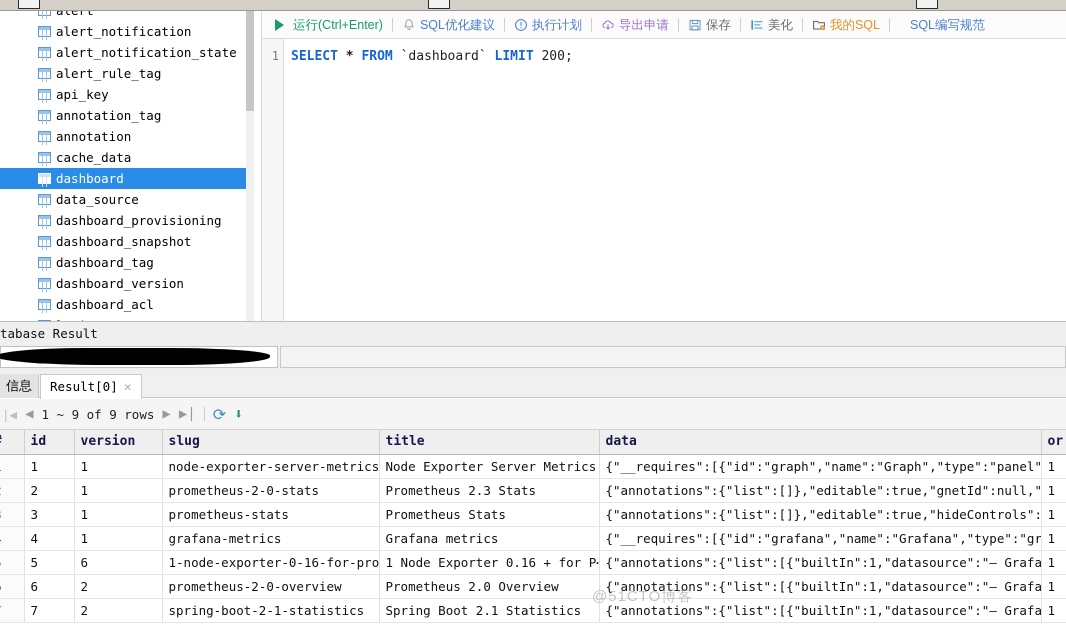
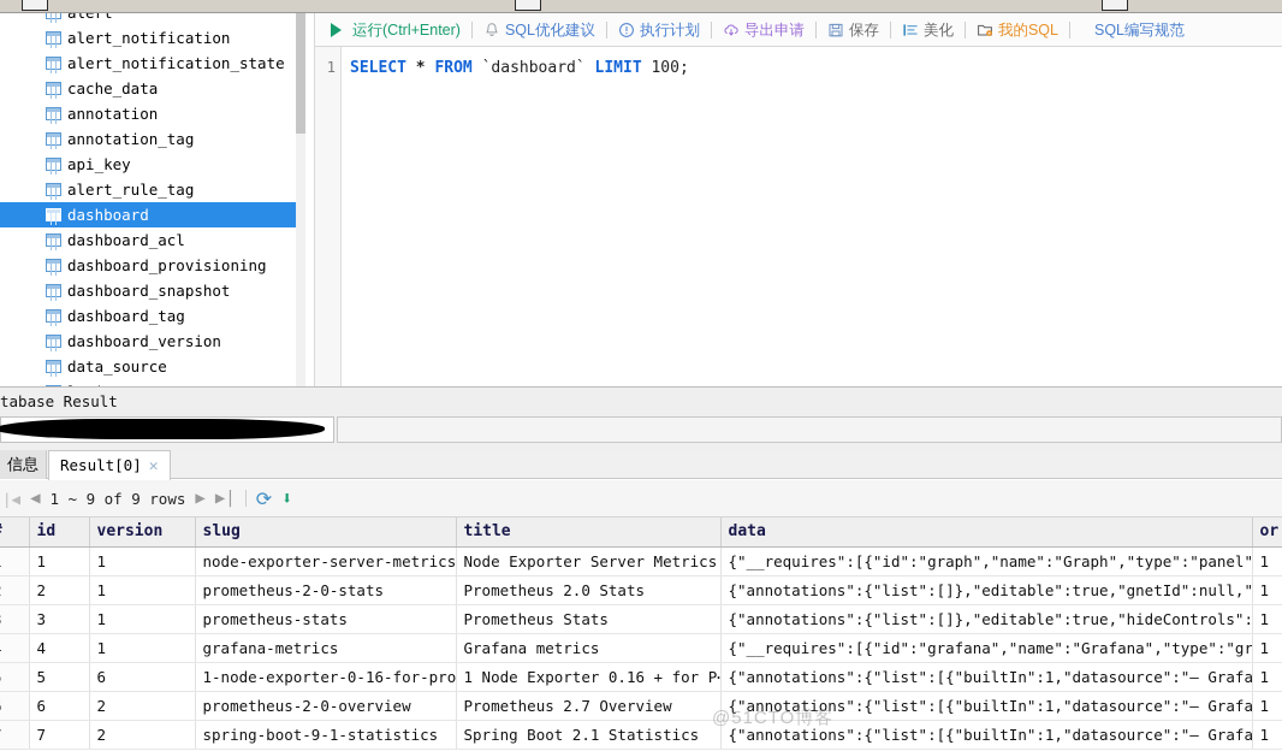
  alert
  alert_notification
  alert_notification_state
- alert_rule_tag
+ cache_data
- api_key
+ annotation
  annotation_tag
- annotation
+ api_key
- cache_data
+ alert_rule_tag
  dashboard
- data_source
+ dashboard_acl
  dashboard_provisioning
  dashboard_snapshot
  dashboard_tag
  dashboard_version
- dashboard_acl
+ data_source
  运行(Ctrl+Enter)
  SQL优化建议
  执行计划
  导出申请
  保存
  美化
  我的SQL
  SQL编写规范
  1
- SELECT * FROM `dashboard` LIMIT 200;
+ SELECT * FROM `dashboard` LIMIT 100;
  tabase Result
  信息
  Result[0] ✕
  |◀
  ◀
  1 ~ 9 of 9 rows
  ▶
  ▶|
  ⟳
  ⬇
  	id	version	slug	title	data	or
  	1	1	node-exporter-server-metrics	Node Exporter Server Metrics	{"__requires":[{"id":"graph","name":"Graph","type":"panel"	1
- 	2	1	prometheus-2-0-stats	Prometheus 2.3 Stats	{"annotations":{"list":[]},"editable":true,"gnetId":null,"	1
+ 	2	1	prometheus-2-0-stats	Prometheus 2.0 Stats	{"annotations":{"list":[]},"editable":true,"gnetId":null,"	1
  	3	1	prometheus-stats	Prometheus Stats	{"annotations":{"list":[]},"editable":true,"hideControls":	1
  	4	1	grafana-metrics	Grafana metrics	{"__requires":[{"id":"grafana","name":"Grafana","type":"gr	1
  	5	6	1-node-exporter-0-16-for-pro	1 Node Exporter 0.16 + for P	{"annotations":{"list":[{"builtIn":1,"datasource":"— Grafa	1
- 	6	2	prometheus-2-0-overview	Prometheus 2.0 Overview	{"annotations":{"list":[{"builtIn":1,"datasource":"— Grafa	1
+ 	6	2	prometheus-2-0-overview	Prometheus 2.7 Overview	{"annotations":{"list":[{"builtIn":1,"datasource":"— Grafa	1
- 	7	2	spring-boot-2-1-statistics	Spring Boot 2.1 Statistics	{"annotations":{"list":[{"builtIn":1,"datasource":"— Grafa	1
+ 	7	2	spring-boot-9-1-statistics	Spring Boot 2.1 Statistics	{"annotations":{"list":[{"builtIn":1,"datasource":"— Grafa	1
  @51CTO博客
